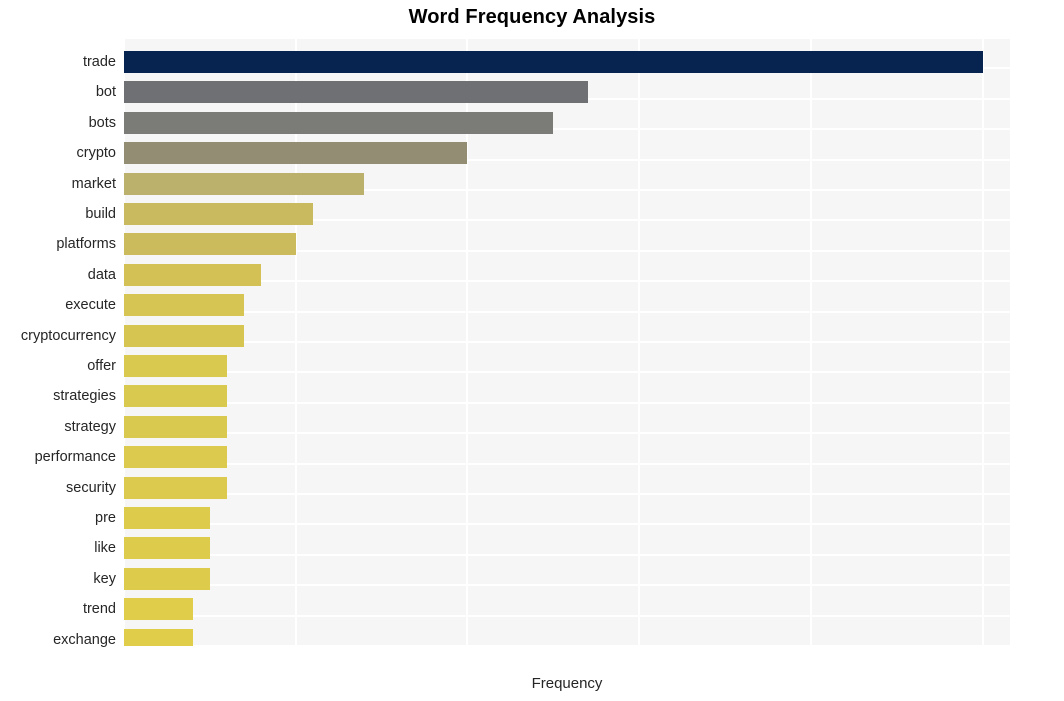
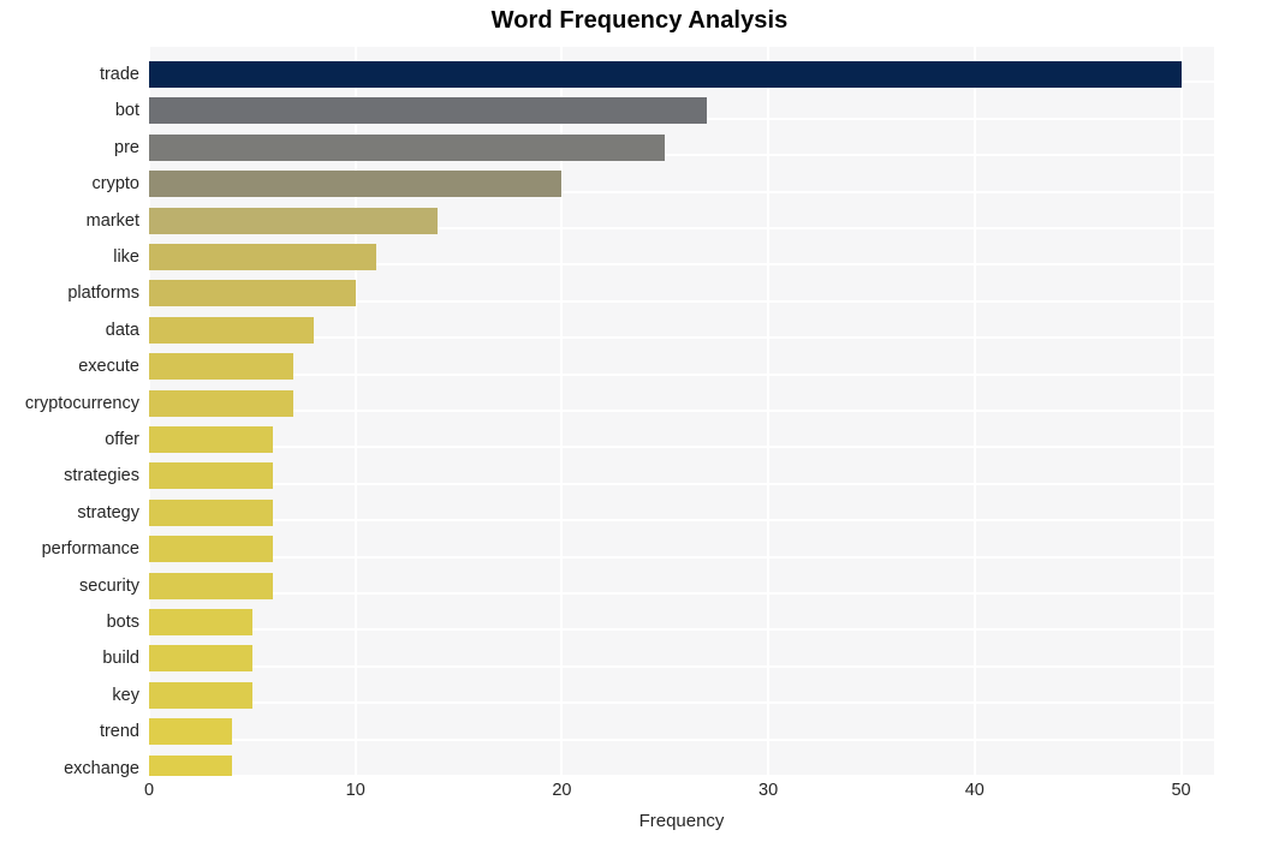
  Word Frequency Analysis
  trade
  bot
- bots
+ pre
  crypto
  market
- build
+ like
  platforms
  data
  execute
  cryptocurrency
  offer
  strategies
  strategy
  performance
  security
- pre
+ bots
- like
+ build
  key
  trend
  exchange
+ 0
+ 10
+ 20
+ 30
+ 40
+ 50
  Frequency
